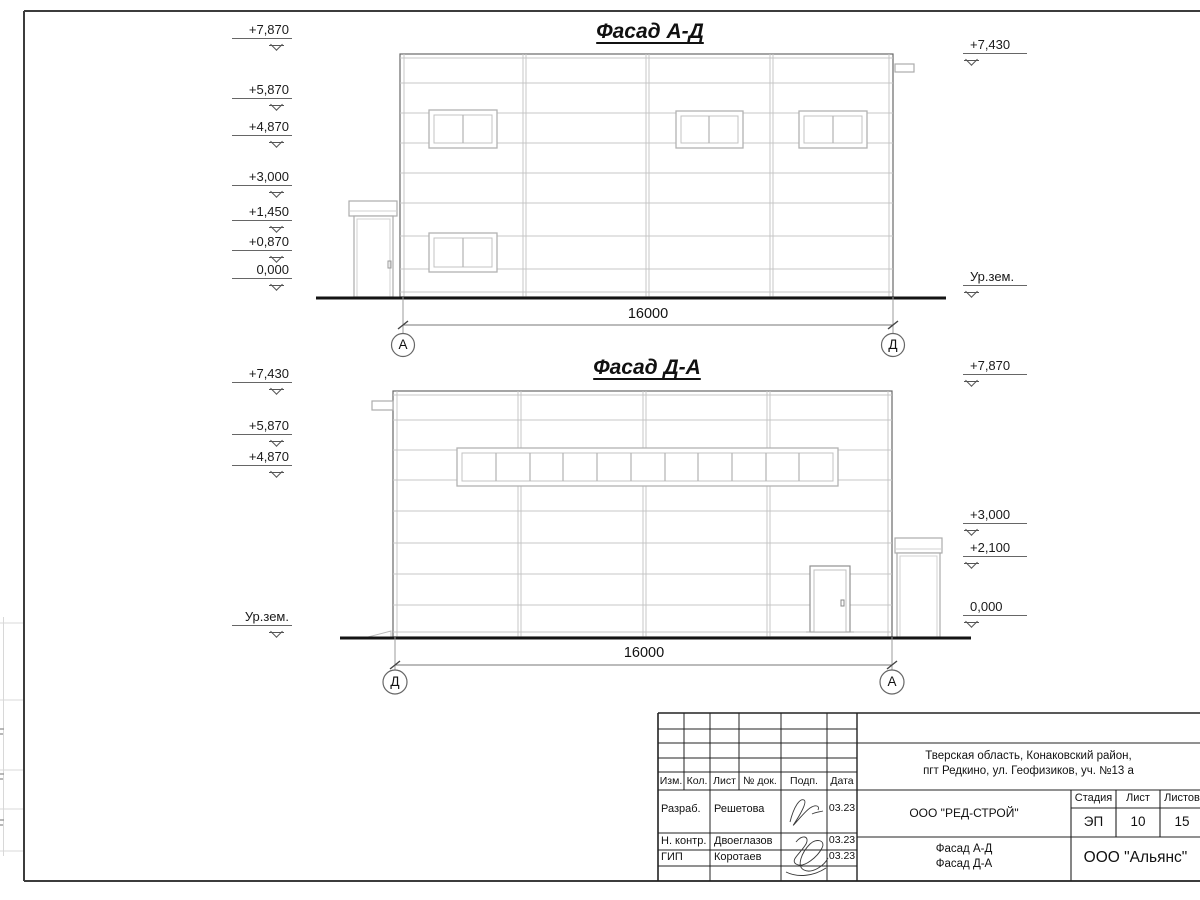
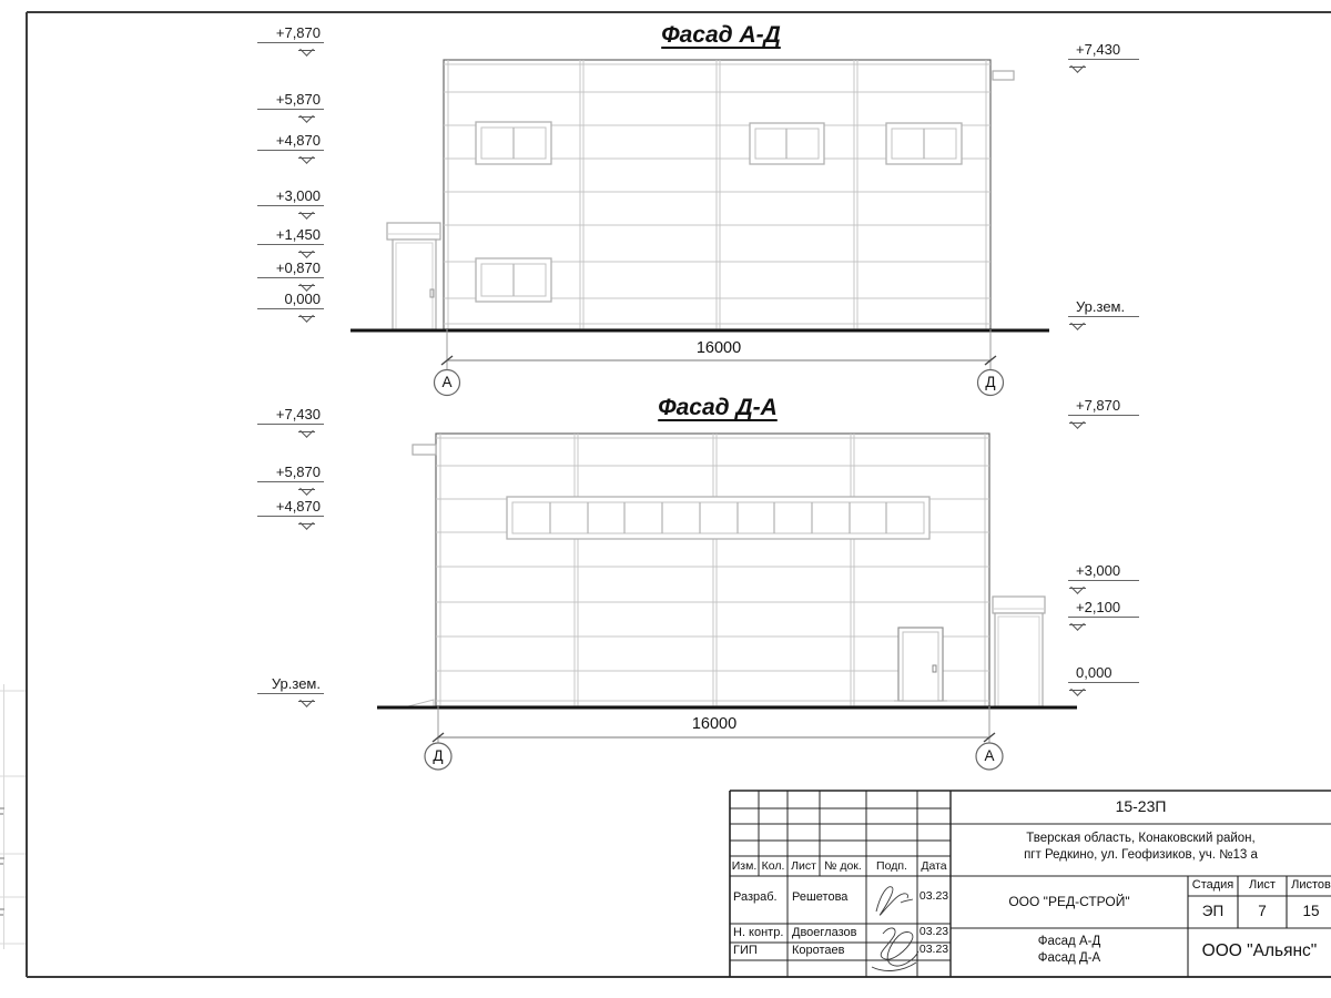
  Фасад А-Д
  Фасад Д-А
  +7,870
  +5,870
  +4,870
  +3,000
  +1,450
  +0,870
  0,000
  +7,430
  Ур.зем.
  +7,430
  +5,870
  +4,870
  Ур.зем.
  +7,870
  +3,000
  +2,100
  0,000
  16000
  16000
  А
  Д
  Д
  А
+ 15-23П
  Тверская область, Конаковский район,
  пгт Редкино, ул. Геофизиков, уч. №13 а
  Изм.
  Кол.
  Лист
  № док.
  Подп.
  Дата
  Разраб.
  Решетова
  03.23
  Н. контр.
  Двоеглазов
  03.23
  ГИП
  Коротаев
  03.23
  ООО "РЕД-СТРОЙ"
  Стадия
  Лист
  Листов
  ЭП
- 10
+ 7
  15
  Фасад А-Д
  Фасад Д-А
  ООО "Альянс"
